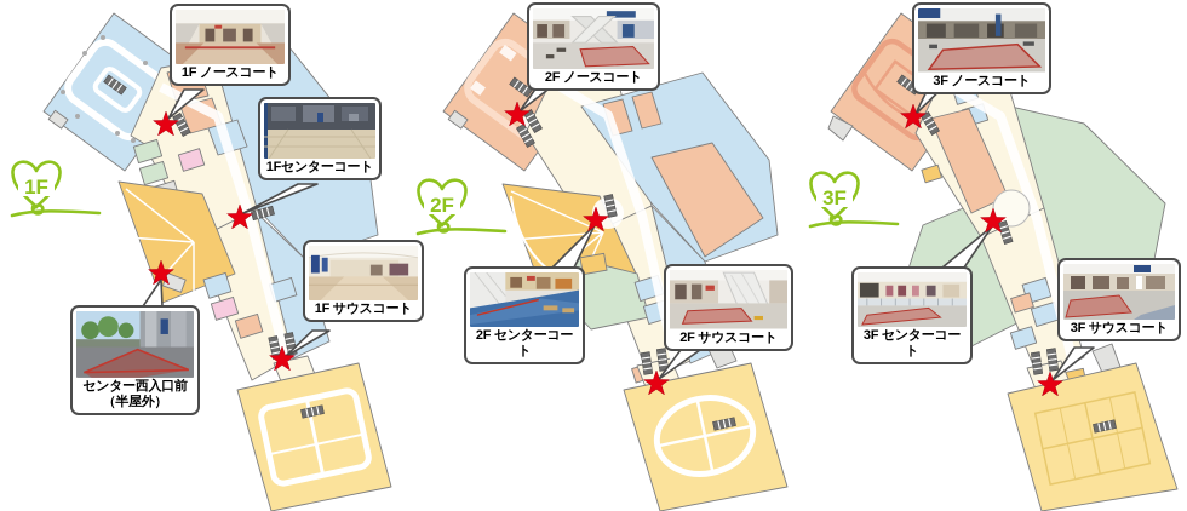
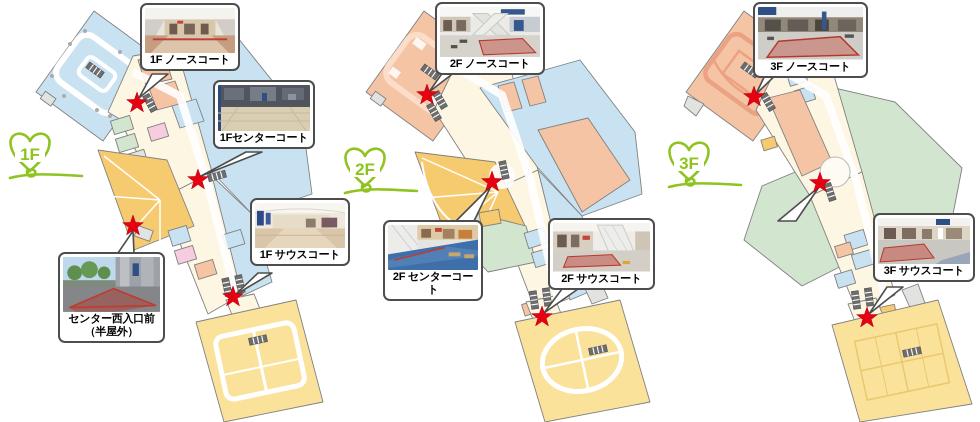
  1F
  1F ノースコート
  1Fセンターコート
  1F サウスコート
  センター西入口前
  （半屋外）
  2F
  2F ノースコート
  2F センターコート
  2F サウスコート
  3F
  3F ノースコート
- 3F センターコート
  3F サウスコート
